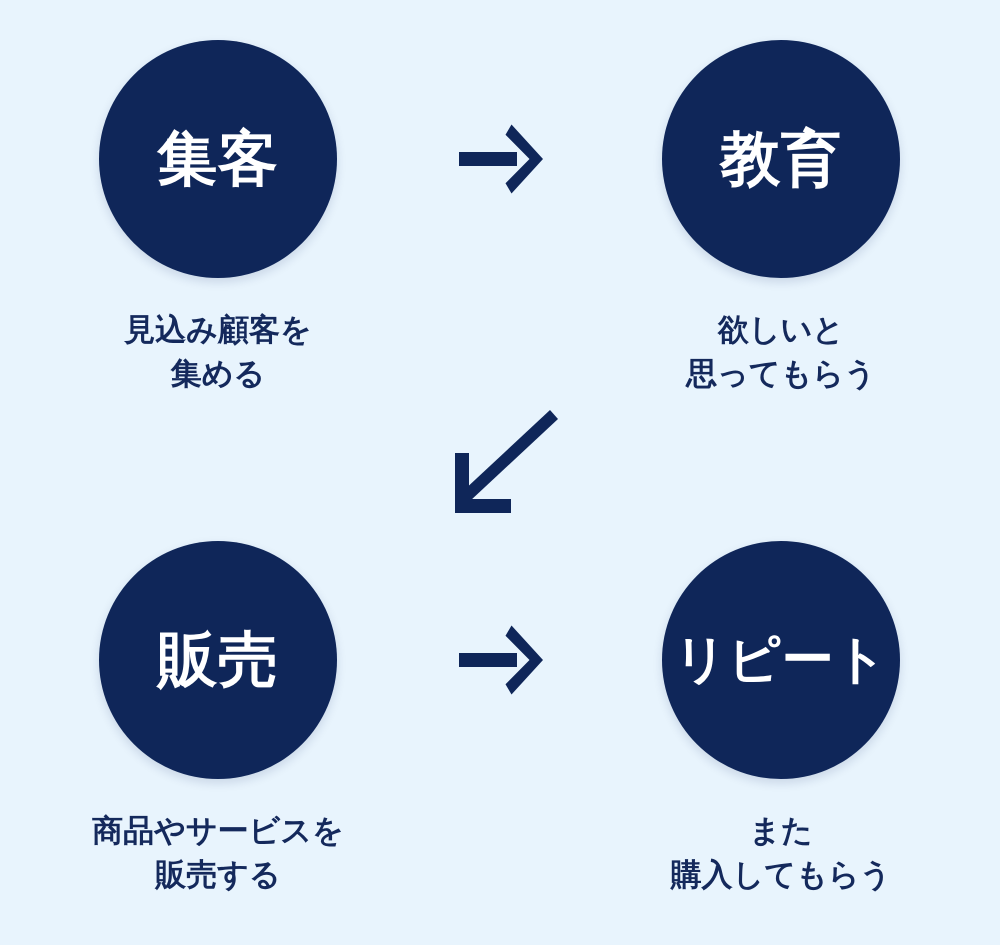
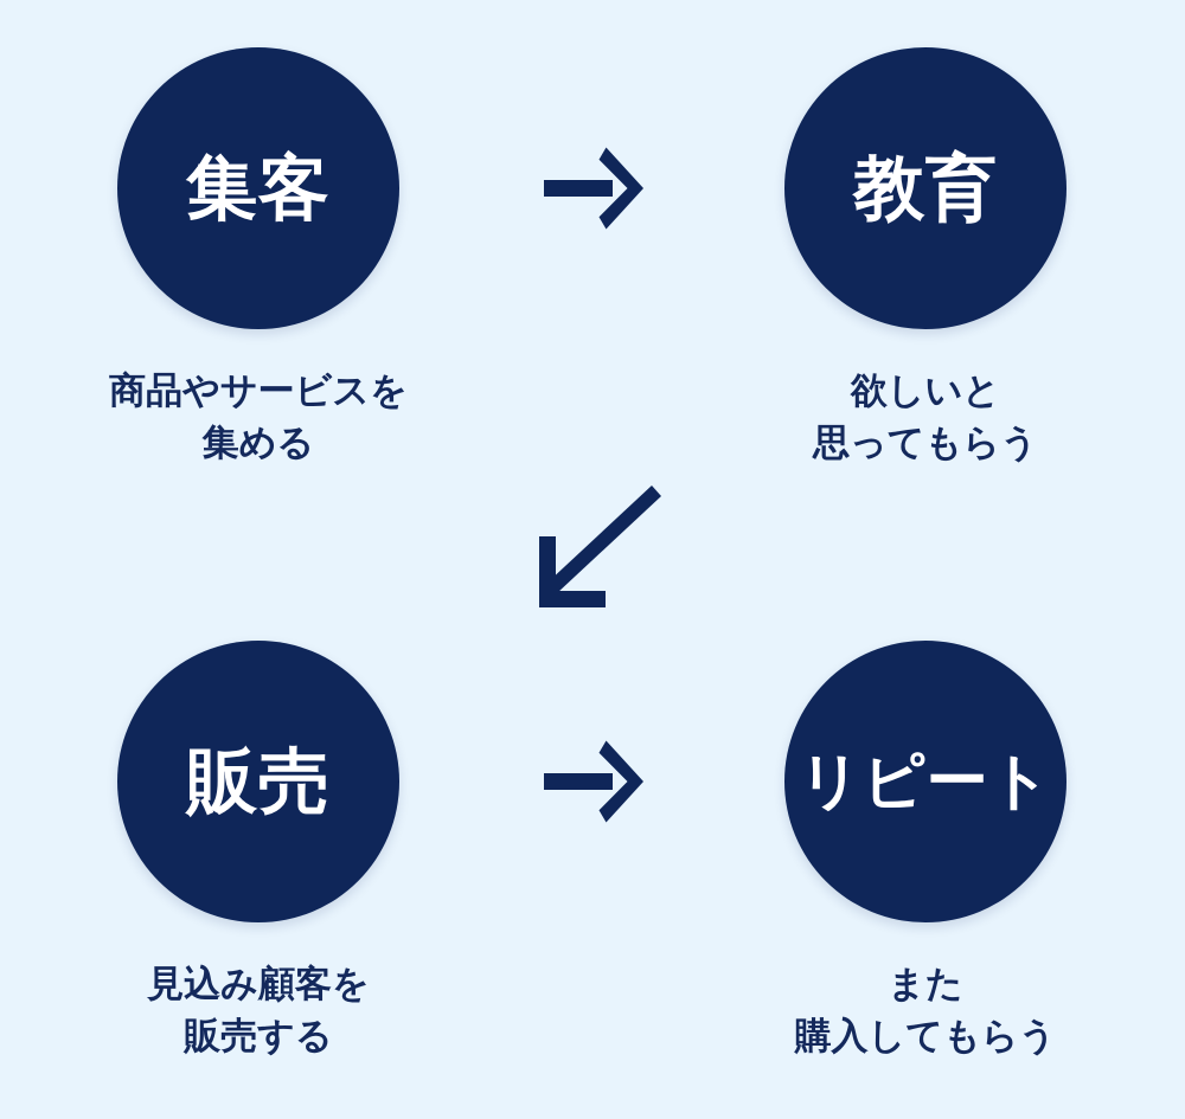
  集客
- 見込み顧客を
+ 商品やサービスを
  集める
  教育
  欲しいと
  思ってもらう
  販売
- 商品やサービスを
+ 見込み顧客を
  販売する
  リピート
  また
  購入してもらう
